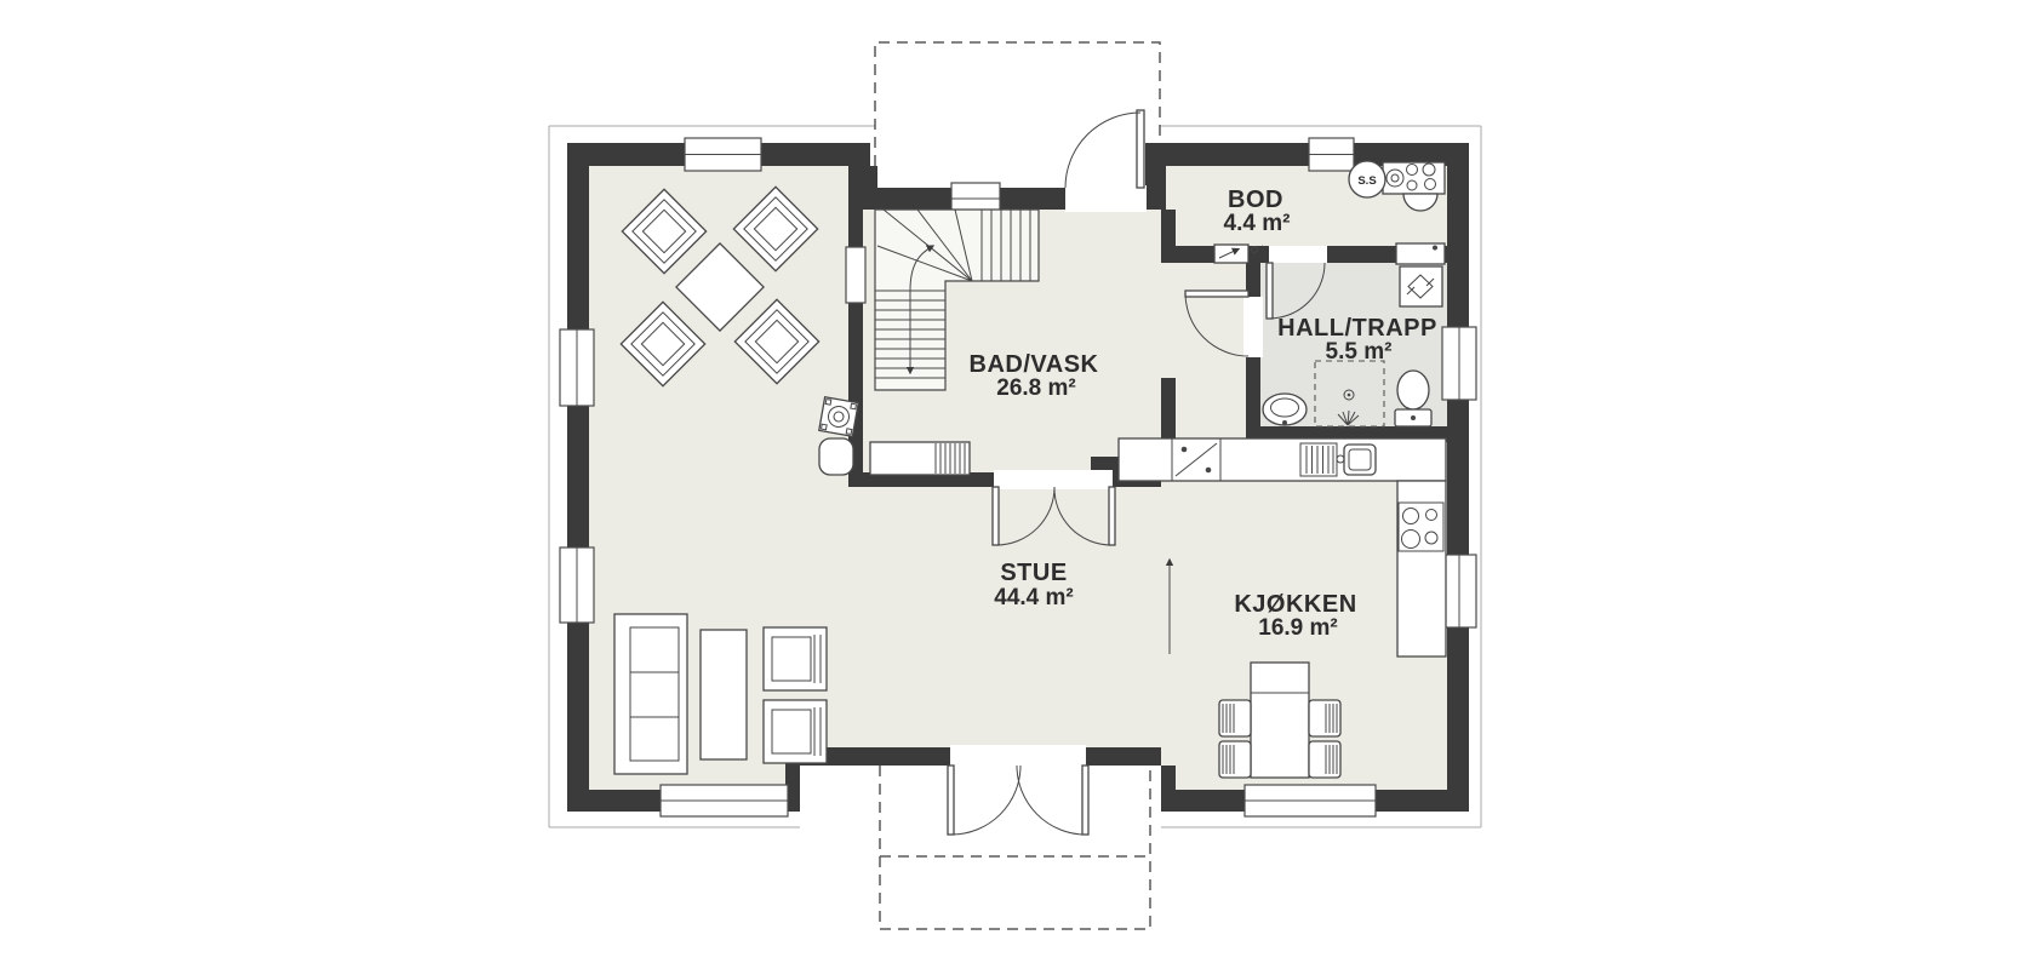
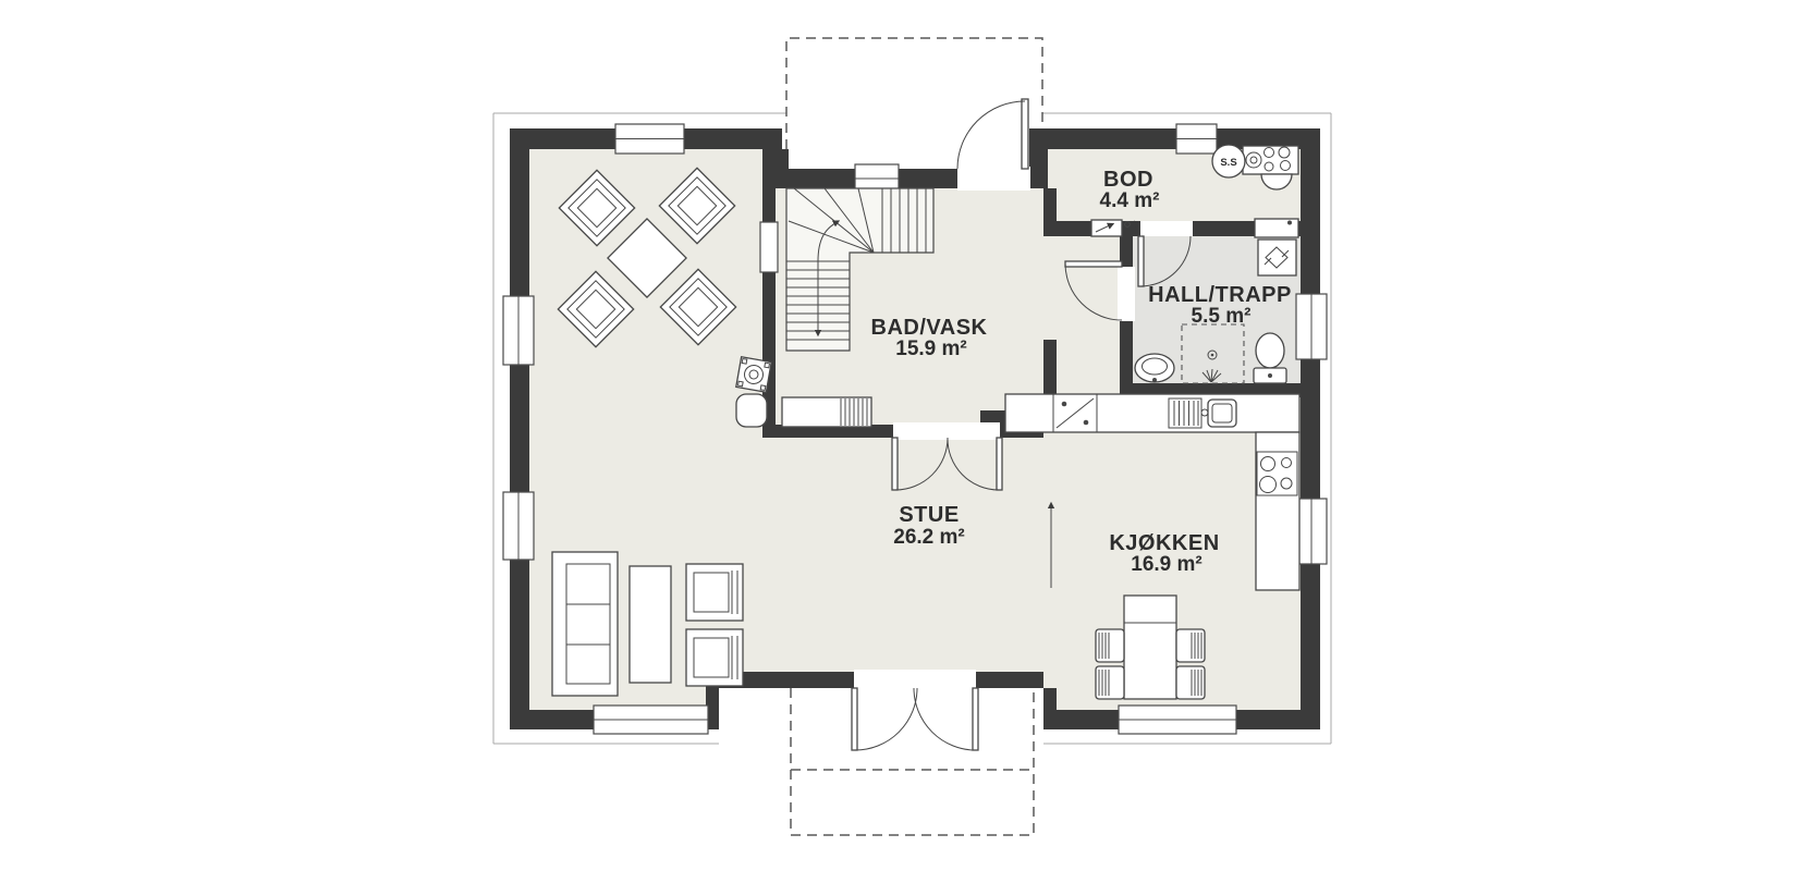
  S.S
  BOD
  4.4 m²
  HALL/TRAPP
  5.5 m²
  BAD/VASK
- 26.8 m²
+ 15.9 m²
  STUE
- 44.4 m²
+ 26.2 m²
  KJØKKEN
  16.9 m²
